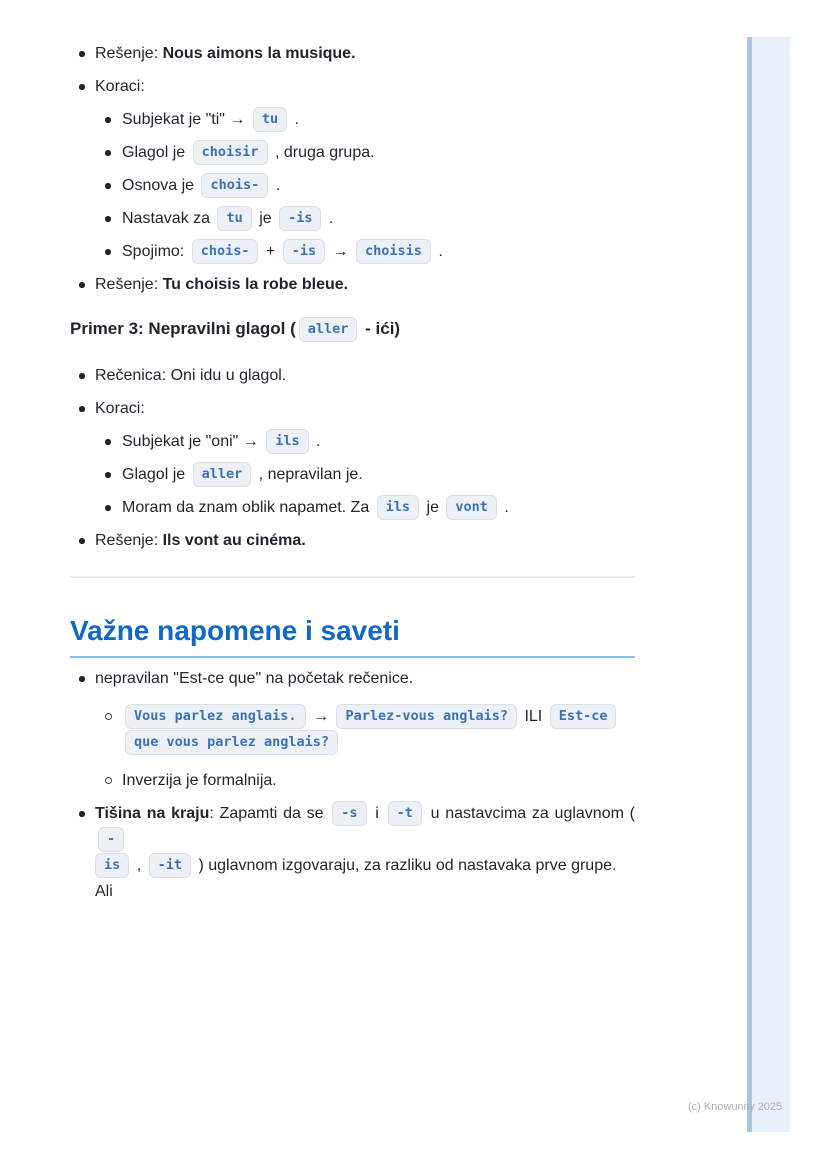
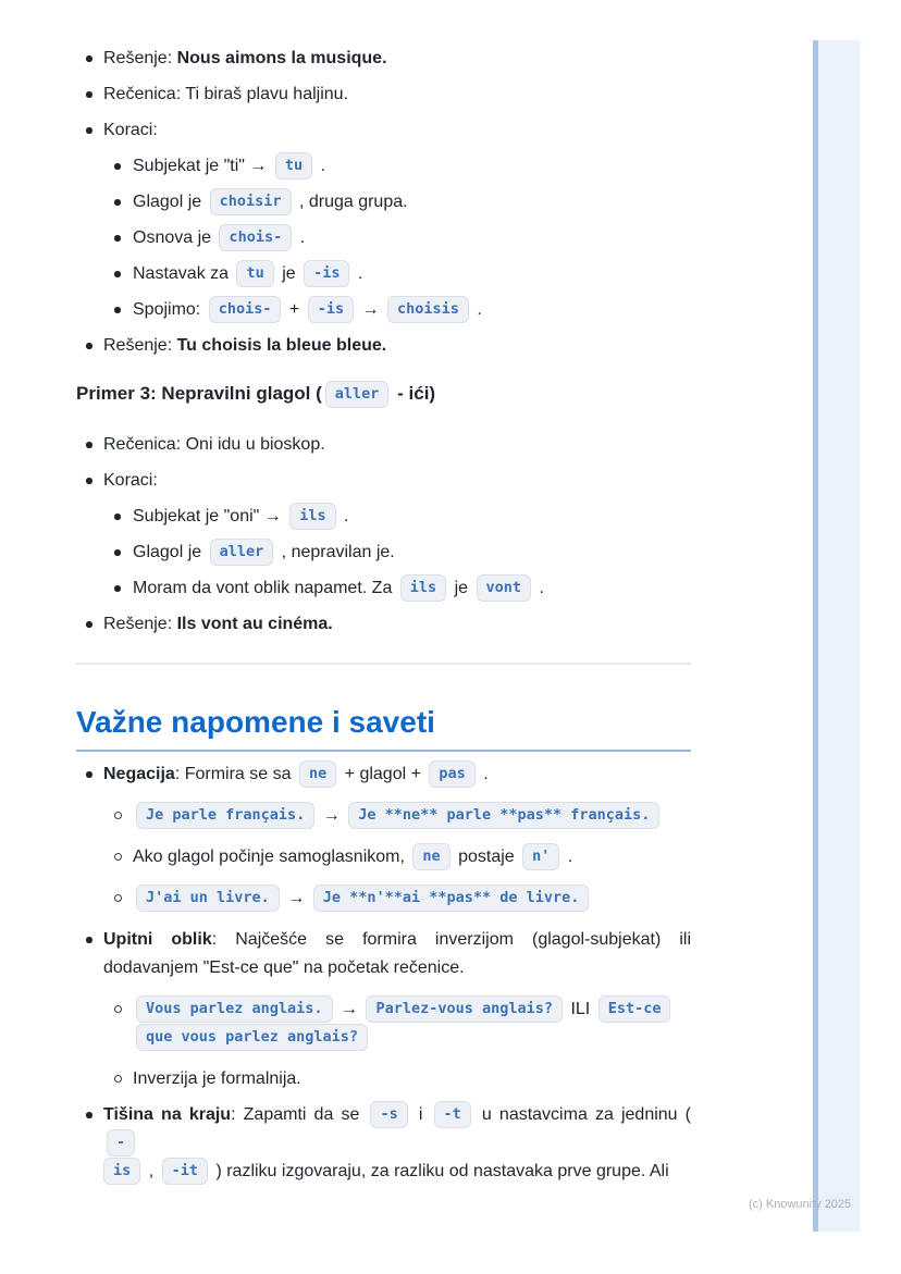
  Rešenje: Nous aimons la musique.
+ Rečenica: Ti biraš plavu haljinu.
  Koraci:
  Subjekat je "ti" → tu .
  Glagol je choisir , druga grupa.
  Osnova je chois- .
  Nastavak za tu je -is .
  Spojimo: chois- + -is → choisis .
- Rešenje: Tu choisis la robe bleue.
+ Rešenje: Tu choisis la bleue bleue.
  Primer 3: Nepravilni glagol ( aller - ići)
- Rečenica: Oni idu u glagol.
+ Rečenica: Oni idu u bioskop.
  Koraci:
  Subjekat je "oni" → ils .
  Glagol je aller , nepravilan je.
- Moram da znam oblik napamet. Za ils je vont .
+ Moram da vont oblik napamet. Za ils je vont .
  Rešenje: Ils vont au cinéma.
  Važne napomene i saveti
+ Negacija: Formira se sa ne + glagol + pas .
+ Je parle français. → Je **ne** parle **pas** français.
+ Ako glagol počinje samoglasnikom, ne postaje n' .
+ J'ai un livre. → Je **n'**ai **pas** de livre.
+ Upitni oblik: Najčešće se formira inverzijom (glagol-subjekat) ili
- nepravilan "Est-ce que" na početak rečenice.
+ dodavanjem "Est-ce que" na početak rečenice.
  Vous parlez anglais. → Parlez-vous anglais? ILI Est-ce
  que vous parlez anglais?
  Inverzija je formalnija.
- Tišina na kraju: Zapamti da se -s i -t u nastavcima za uglavnom ( -
+ Tišina na kraju: Zapamti da se -s i -t u nastavcima za jedninu ( -
- is , -it ) uglavnom izgovaraju, za razliku od nastavaka prve grupe. Ali
+ is , -it ) razliku izgovaraju, za razliku od nastavaka prve grupe. Ali
  (c) Knowunity 2025
